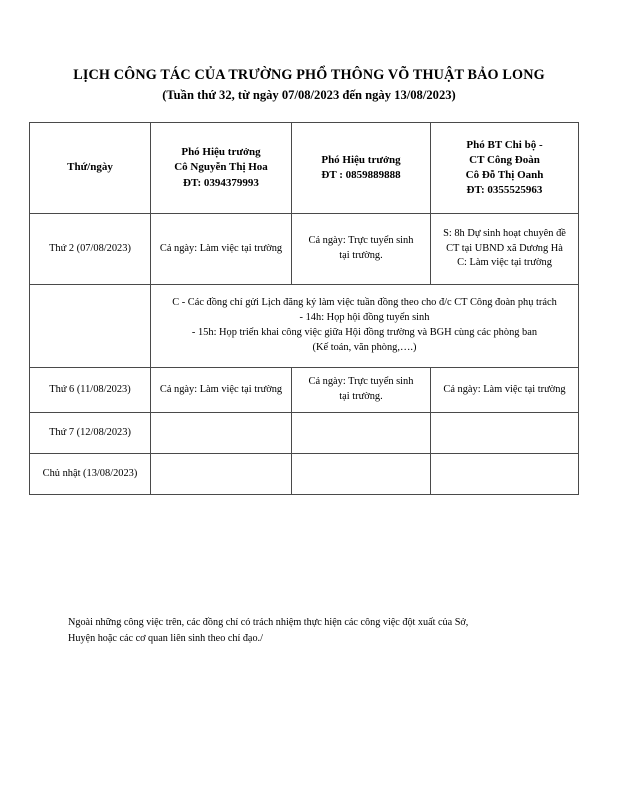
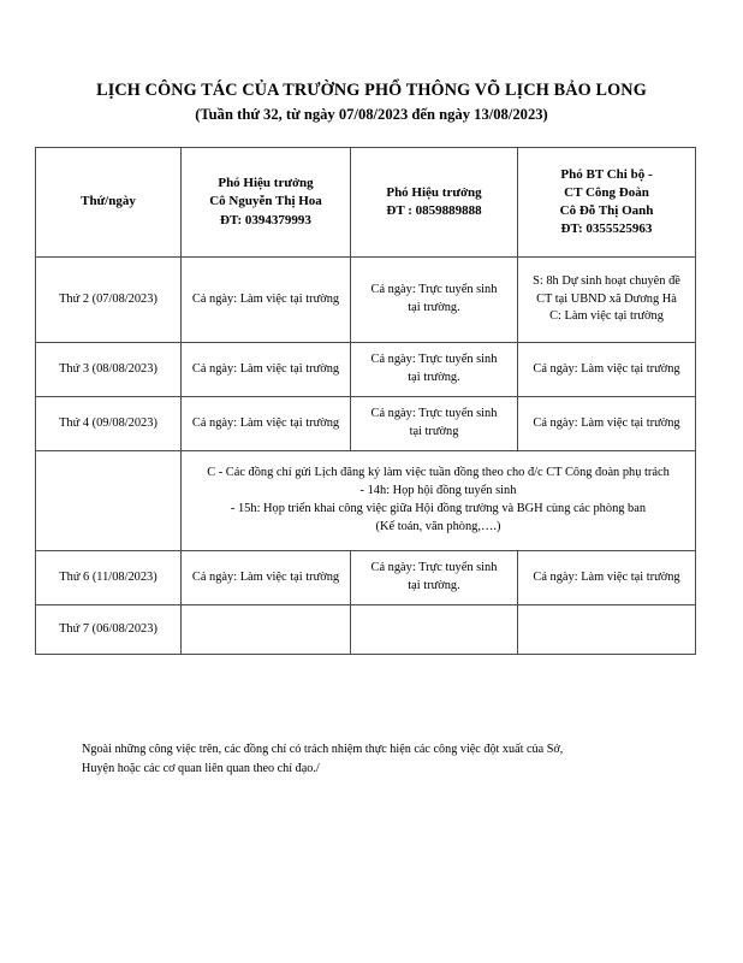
- LỊCH CÔNG TÁC CỦA TRƯỜNG PHỔ THÔNG VÕ THUẬT BẢO LONG
+ LỊCH CÔNG TÁC CỦA TRƯỜNG PHỔ THÔNG VÕ LỊCH BẢO LONG
  (Tuần thứ 32, từ ngày 07/08/2023 đến ngày 13/08/2023)
  Thứ/ngày	Phó Hiệu trưởng Cô Nguyễn Thị Hoa ĐT: 0394379993	Phó Hiệu trưởng ĐT : 0859889888	Phó BT Chi bộ - CT Công Đoàn Cô Đỗ Thị Oanh ĐT: 0355525963
  Thứ 2 (07/08/2023)	Cả ngày: Làm việc tại trường	Cả ngày: Trực tuyển sinhtại trường.	S: 8h Dự sinh hoạt chuyên đềCT tại UBND xã Dương HàC: Làm việc tại trường
+ Thứ 3 (08/08/2023)	Cả ngày: Làm việc tại trường	Cả ngày: Trực tuyển sinhtại trường.	Cả ngày: Làm việc tại trường
+ Thứ 4 (09/08/2023)	Cả ngày: Làm việc tại trường	Cả ngày: Trực tuyển sinhtại trường	Cả ngày: Làm việc tại trường
  	C - Các đồng chí gửi Lịch đăng ký làm việc tuần đồng theo cho đ/c CT Công đoàn phụ trách- 14h: Họp hội đồng tuyển sinh- 15h: Họp triển khai công việc giữa Hội đồng trường và BGH cùng các phòng ban(Kế toán, văn phòng,….)
  Thứ 6 (11/08/2023)	Cả ngày: Làm việc tại trường	Cả ngày: Trực tuyển sinhtại trường.	Cả ngày: Làm việc tại trường
- Thứ 7 (12/08/2023)
+ Thứ 7 (06/08/2023)
- Chủ nhật (13/08/2023)
  Ngoài những công việc trên, các đồng chí có trách nhiệm thực hiện các công việc đột xuất của Sở,
- Huyện hoặc các cơ quan liên sinh theo chỉ đạo./
+ Huyện hoặc các cơ quan liên quan theo chỉ đạo./
